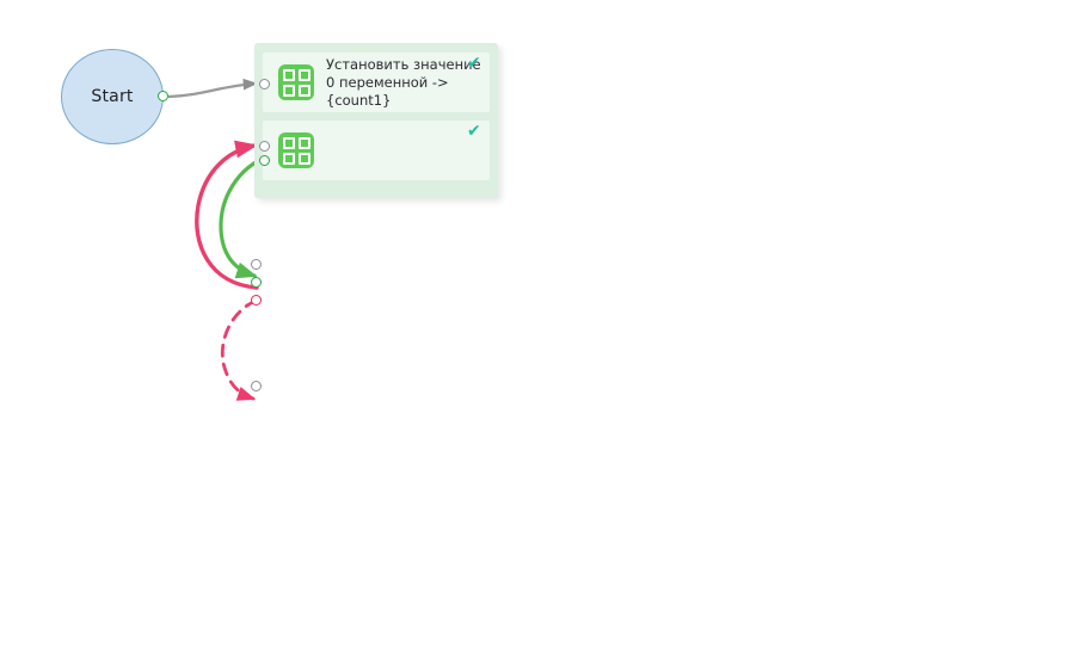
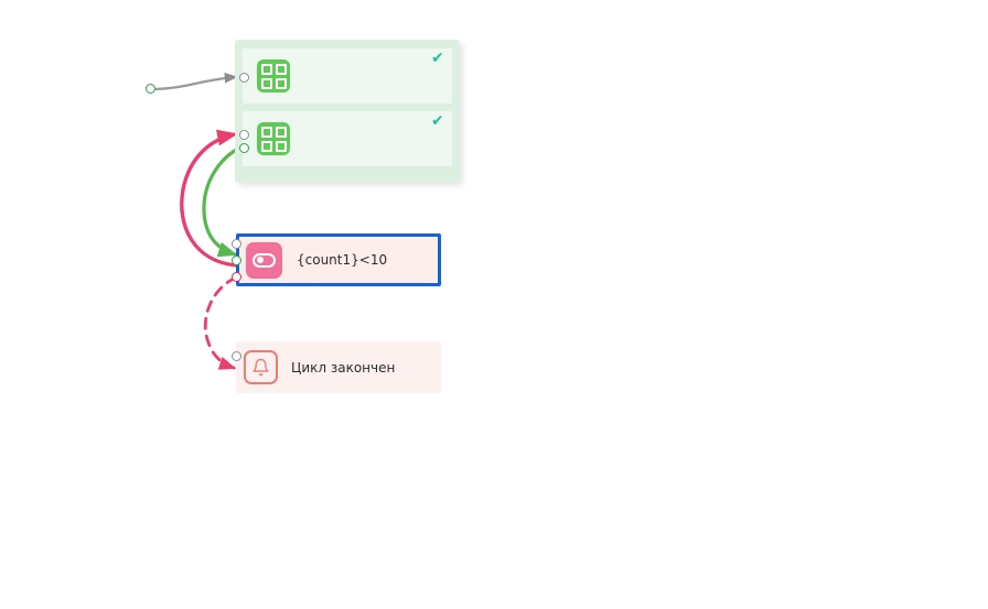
- Start
- Установить значение 0 переменной -> {count1}
  ✔
  ✔
+ {count1}<10
+ Цикл закончен
